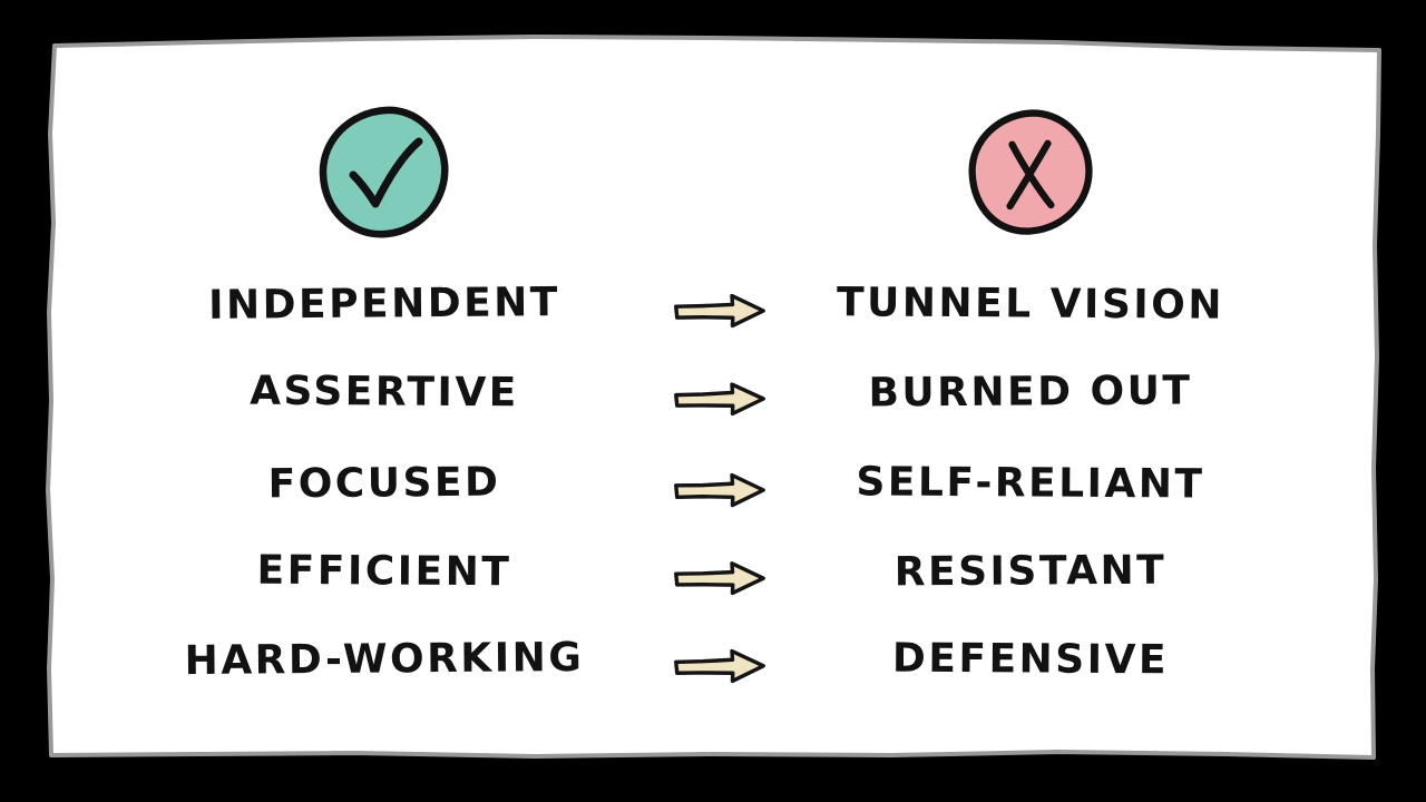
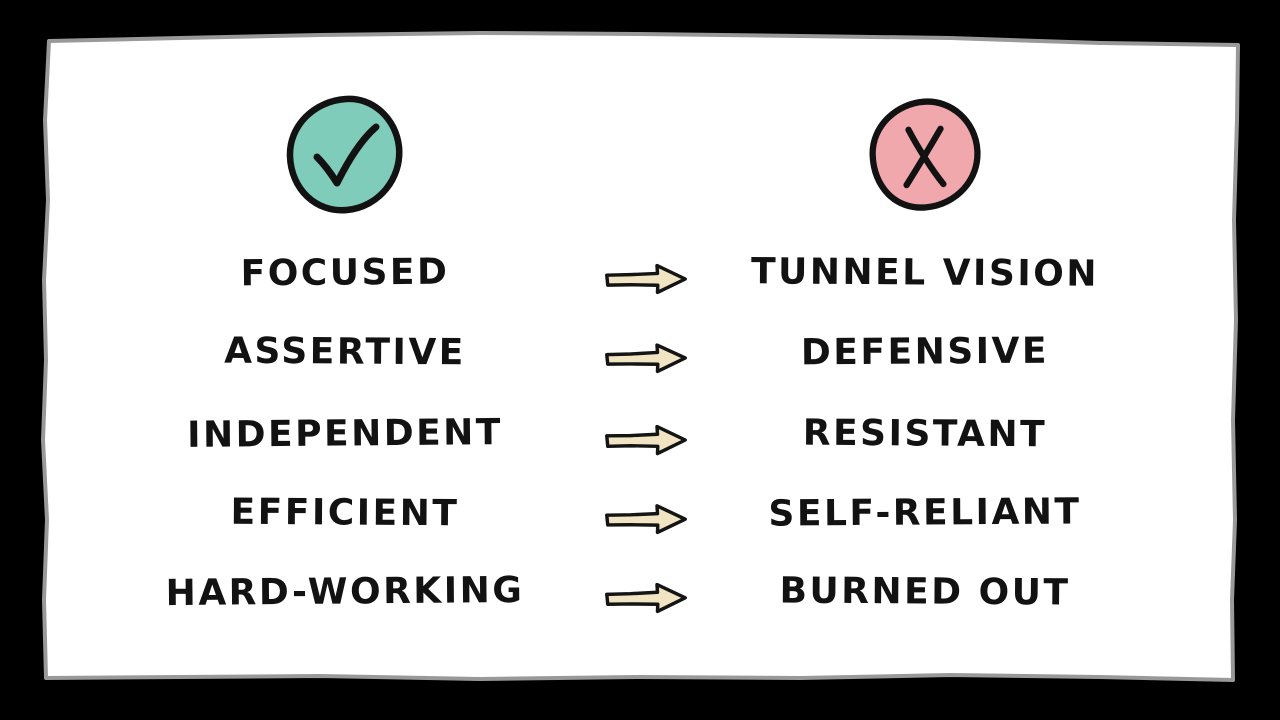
- INDEPENDENT
+ FOCUSED
  TUNNEL VISION
  ASSERTIVE
- BURNED OUT
+ DEFENSIVE
- FOCUSED
+ INDEPENDENT
- SELF-RELIANT
+ RESISTANT
  EFFICIENT
- RESISTANT
+ SELF-RELIANT
  HARD-WORKING
- DEFENSIVE
+ BURNED OUT
